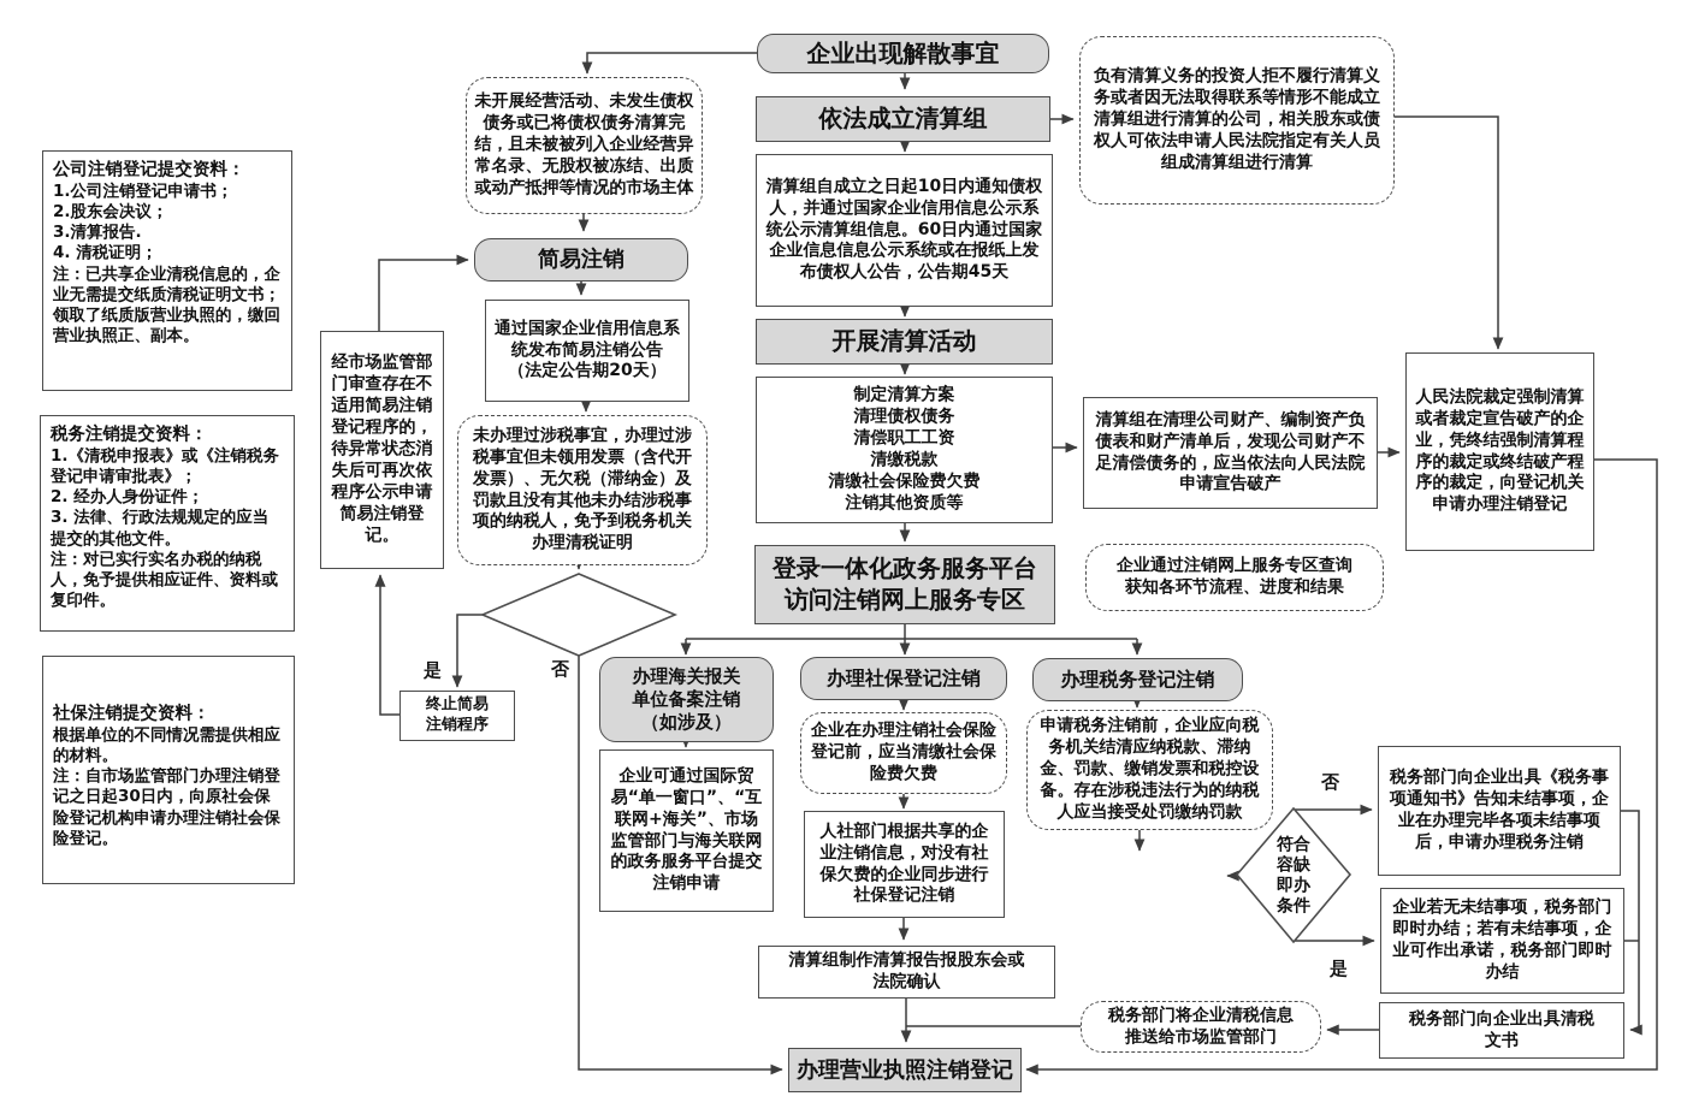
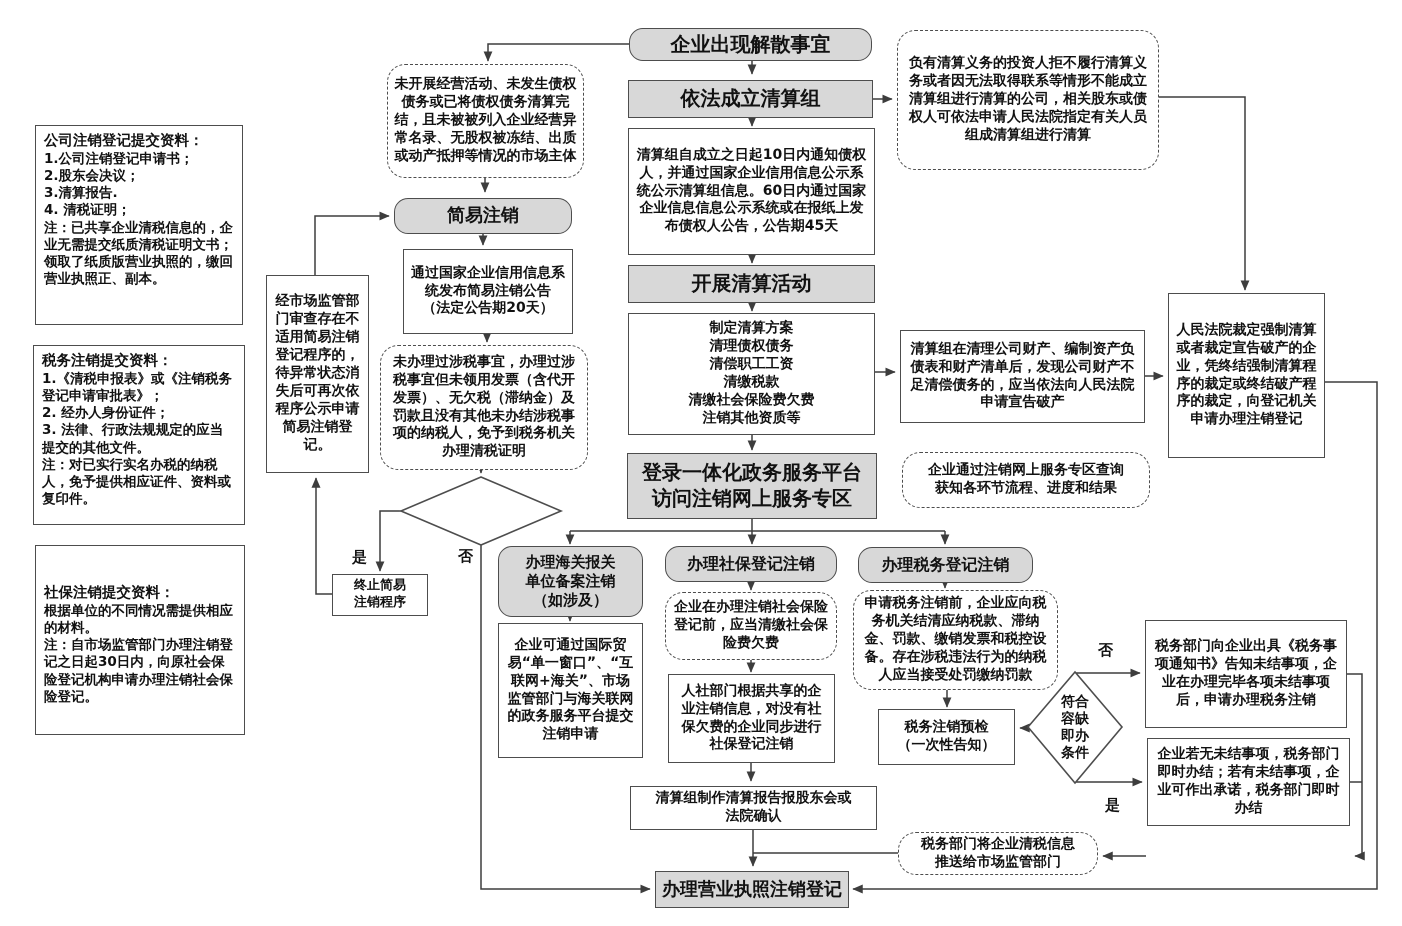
  公司注销登记提交资料：
  1.公司注销登记申请书；
  2.股东会决议；
  3.清算报告.
  4. 清税证明；
  注：已共享企业清税信息的，企业无需提交纸质清税证明文书；领取了纸质版营业执照的，缴回营业执照正、副本。
  税务注销提交资料：
  1.《清税申报表》或《注销税务登记申请审批表》；
  2. 经办人身份证件；
  3. 法律、行政法规规定的应当提交的其他文件。
  注：对已实行实名办税的纳税人，免予提供相应证件、资料或复印件。
  社保注销提交资料：
  根据单位的不同情况需提供相应的材料。
  注：自市场监管部门办理注销登记之日起30日内，向原社会保险登记机构申请办理注销社会保险登记。
  企业出现解散事宜
  依法成立清算组
  负有清算义务的投资人拒不履行清算义务或者因无法取得联系等情形不能成立清算组进行清算的公司，相关股东或债权人可依法申请人民法院指定有关人员组成清算组进行清算
  清算组自成立之日起10日内通知债权人，并通过国家企业信用信息公示系统公示清算组信息。60日内通过国家企业信息信息公示系统或在报纸上发布债权人公告，公告期45天
  开展清算活动
  制定清算方案
  清理债权债务
  清偿职工工资
  清缴税款
  清缴社会保险费欠费
  注销其他资质等
  清算组在清理公司财产、编制资产负债表和财产清单后，发现公司财产不足清偿债务的，应当依法向人民法院申请宣告破产
  人民法院裁定强制清算或者裁定宣告破产的企业，凭终结强制清算程序的裁定或终结破产程序的裁定，向登记机关申请办理注销登记
  登录一体化政务服务平台
  访问注销网上服务专区
  企业通过注销网上服务专区查询
  获知各环节流程、进度和结果
  未开展经营活动、未发生债权债务或已将债权债务清算完结，且未被被列入企业经营异常名录、无股权被冻结、出质或动产抵押等情况的市场主体
  简易注销
  通过国家企业信用信息系统发布简易注销公告
  （法定公告期20天）
  经市场监管部门审查存在不适用简易注销登记程序的，待异常状态消失后可再次依程序公示申请简易注销登记。
  未办理过涉税事宜，办理过涉税事宜但未领用发票（含代开发票）、无欠税（滞纳金）及罚款且没有其他未办结涉税事项的纳税人，免予到税务机关办理清税证明
  终止简易
  注销程序
  办理海关报关
  单位备案注销
  （如涉及）
  企业可通过国际贸易“单一窗口”、“互联网+海关”、市场监管部门与海关联网的政务服务平台提交注销申请
  办理社保登记注销
  企业在办理注销社会保险登记前，应当清缴社会保险费欠费
  人社部门根据共享的企业注销信息，对没有社保欠费的企业同步进行社保登记注销
  办理税务登记注销
  申请税务注销前，企业应向税务机关结清应纳税款、滞纳金、罚款、缴销发票和税控设备。存在涉税违法行为的纳税人应当接受处罚缴纳罚款
+ 税务注销预检
+ （一次性告知）
  符合
  容缺
  即办
  条件
  税务部门向企业出具《税务事项通知书》告知未结事项，企业在办理完毕各项未结事项后，申请办理税务注销
  企业若无未结事项，税务部门即时办结；若有未结事项，企业可作出承诺，税务部门即时办结
- 税务部门向企业出具清税
- 文书
  税务部门将企业清税信息
  推送给市场监管部门
  清算组制作清算报告报股东会或
  法院确认
  办理营业执照注销登记
  是
  否
  否
  是
